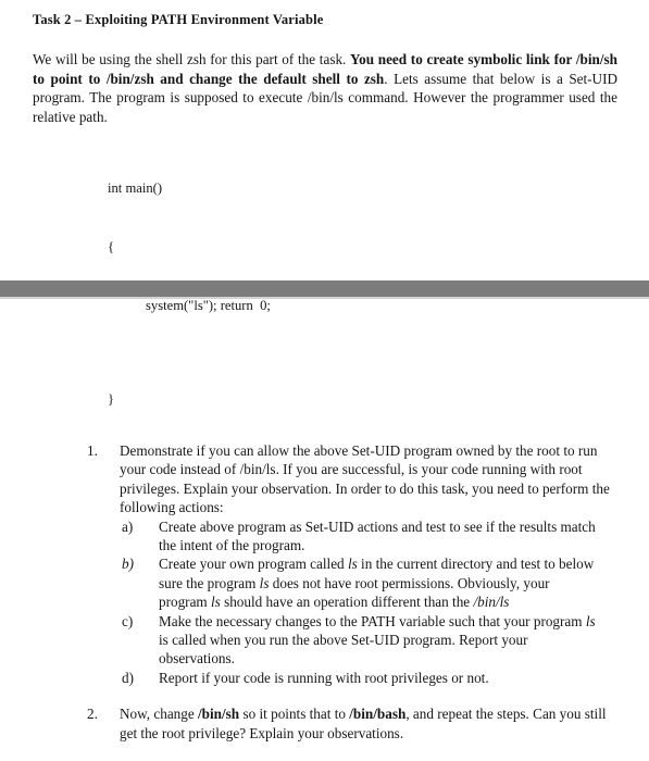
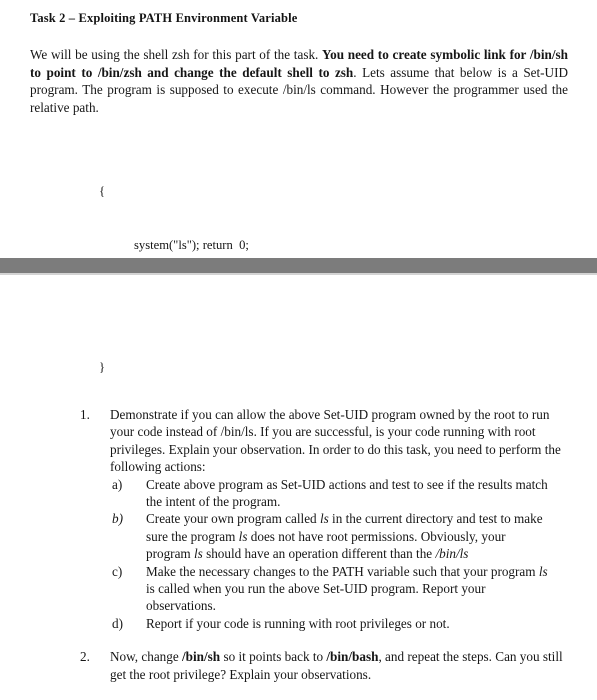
  Task 2 – Exploiting PATH Environment Variable
  We will be using the shell zsh for this part of the task. You need to create symbolic link for /bin/sh to point to /bin/zsh and change the default shell to zsh. Lets assume that below is a Set-UID program. The program is supposed to execute /bin/ls command. However the programmer used the relative path.
- int main()
  {
  system("ls"); return 0;
  }
  1.
  Demonstrate if you can allow the above Set-UID program owned by the root to run your code instead of /bin/ls. If you are successful, is your code running with root privileges. Explain your observation. In order to do this task, you need to perform the following actions:
  a)
  Create above program as Set-UID actions and test to see if the results match the intent of the program.
  b)
- Create your own program called ls in the current directory and test to below sure the program ls does not have root permissions. Obviously, your program ls should have an operation different than the /bin/ls
+ Create your own program called ls in the current directory and test to make sure the program ls does not have root permissions. Obviously, your program ls should have an operation different than the /bin/ls
  c)
  Make the necessary changes to the PATH variable such that your program ls is called when you run the above Set-UID program. Report your observations.
  d)
  Report if your code is running with root privileges or not.
  2.
- Now, change /bin/sh so it points that to /bin/bash, and repeat the steps. Can you still get the root privilege? Explain your observations.
+ Now, change /bin/sh so it points back to /bin/bash, and repeat the steps. Can you still get the root privilege? Explain your observations.
